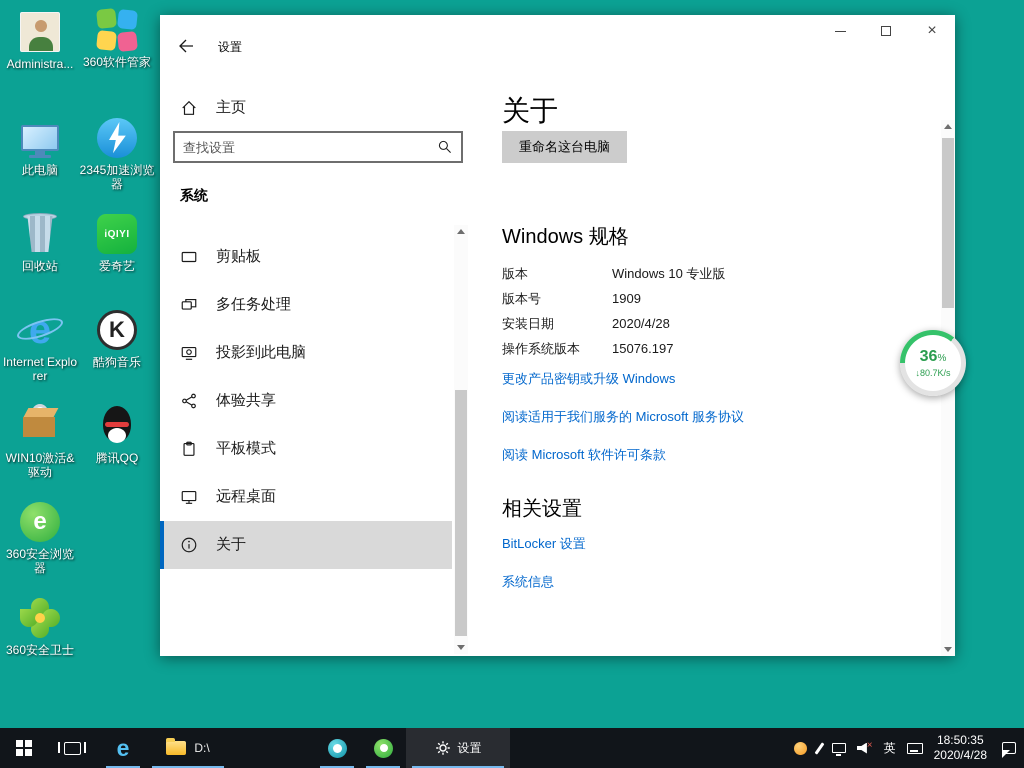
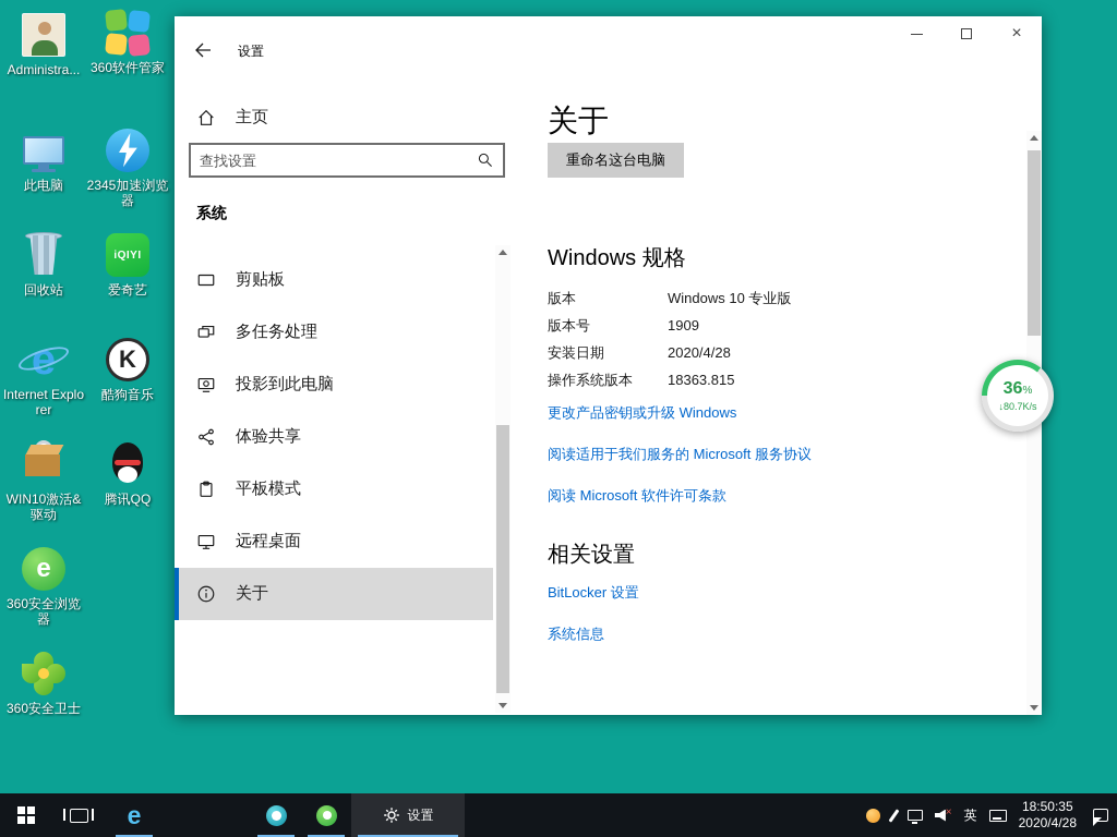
  Administra...
  此电脑
  回收站
  e
  Internet Explorer
  WIN10激活&驱动
  e
  360安全浏览器
  360安全卫士
  360软件管家
  2345加速浏览器
  iQIYI
  爱奇艺
  K
  酷狗音乐
  腾讯QQ
  设置
  ×
  主页
  查找设置
  系统
  剪贴板
  多任务处理
  投影到此电脑
  体验共享
  平板模式
  远程桌面
  关于
  关于
  重命名这台电脑
  Windows 规格
  版本
  Windows 10 专业版
  版本号
  1909
  安装日期
  2020/4/28
  操作系统版本
- 15076.197
+ 18363.815
  更改产品密钥或升级 Windows
  阅读适用于我们服务的 Microsoft 服务协议
  阅读 Microsoft 软件许可条款
  相关设置
  BitLocker 设置
  系统信息
  36%
  ↓80.7K/s
  e
- D:\
  设置
  ×
  英
  18:50:35
  2020/4/28
